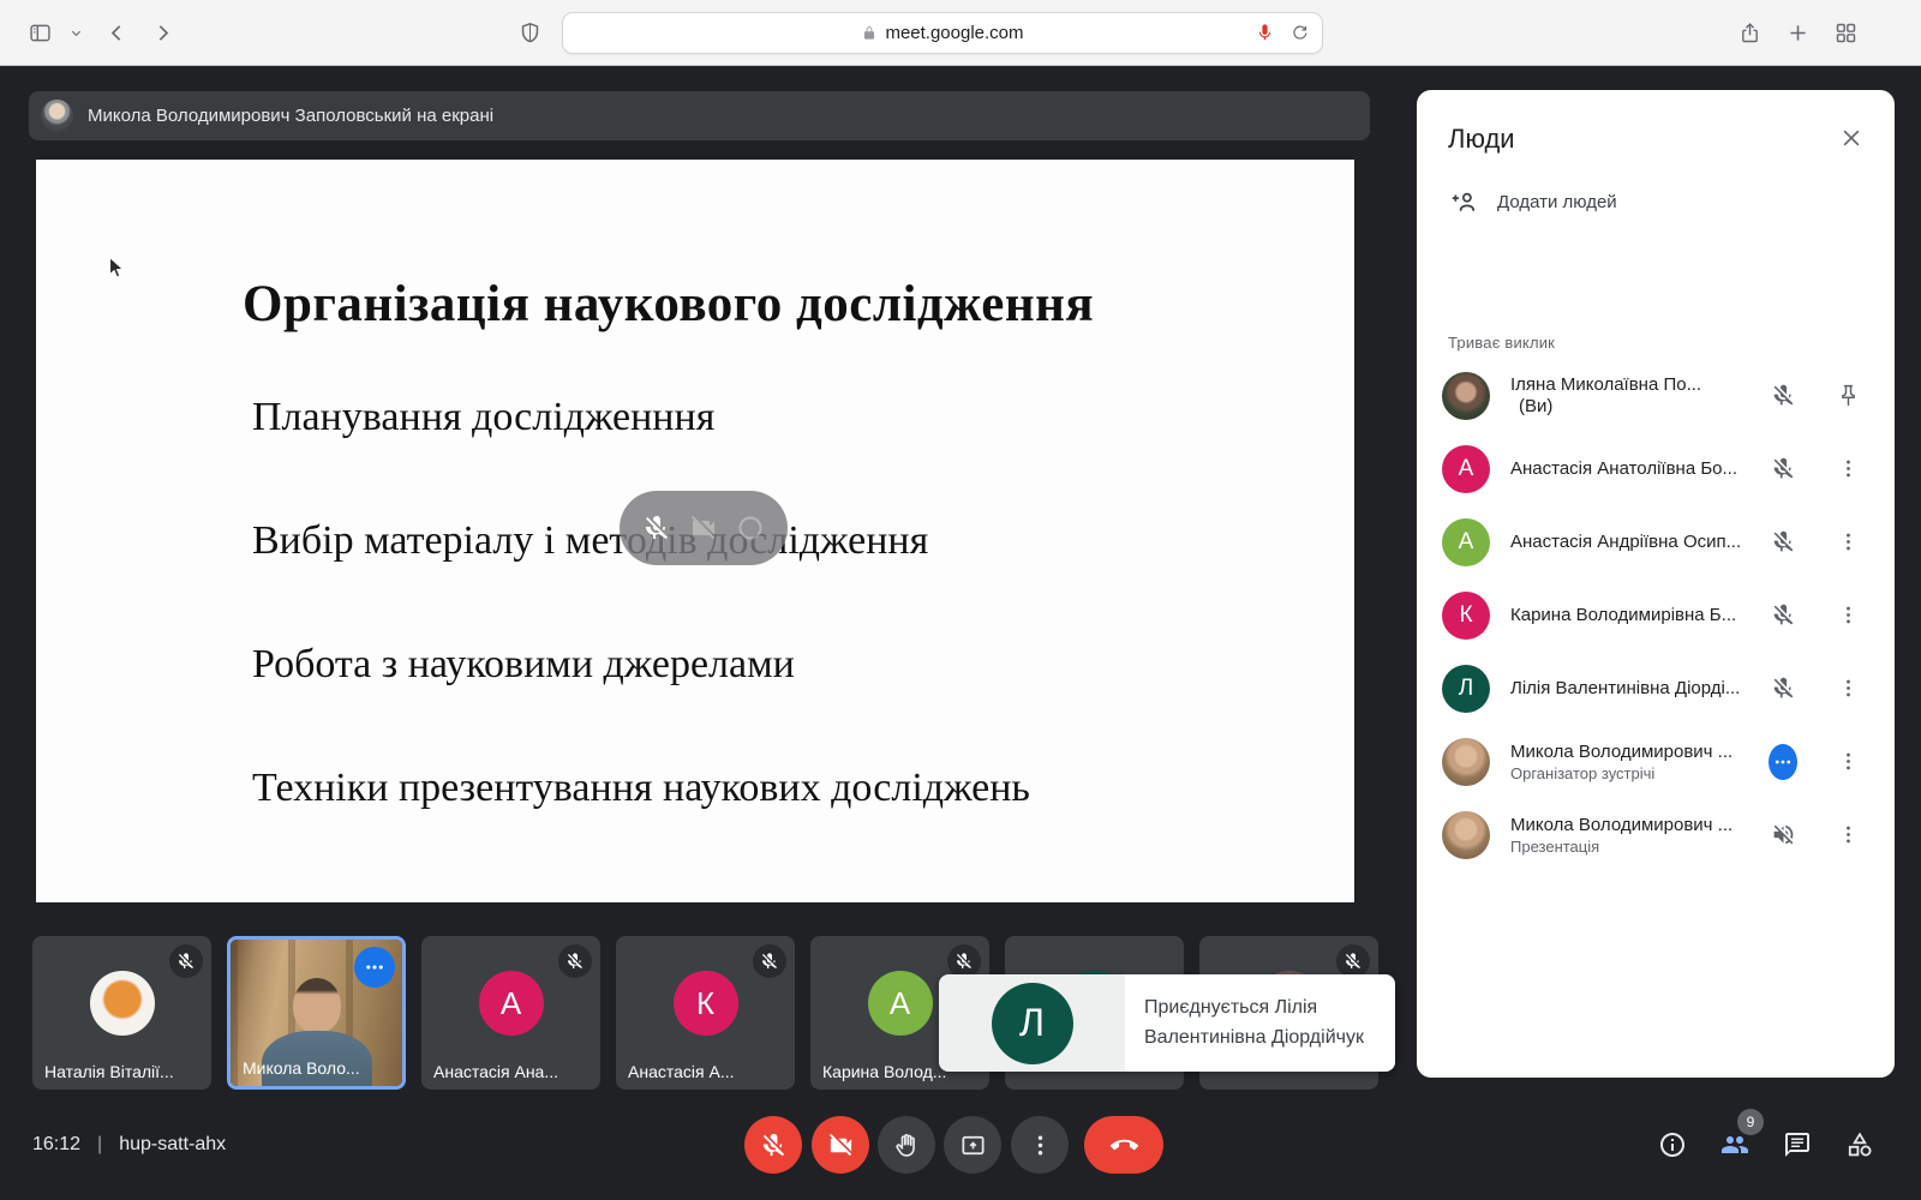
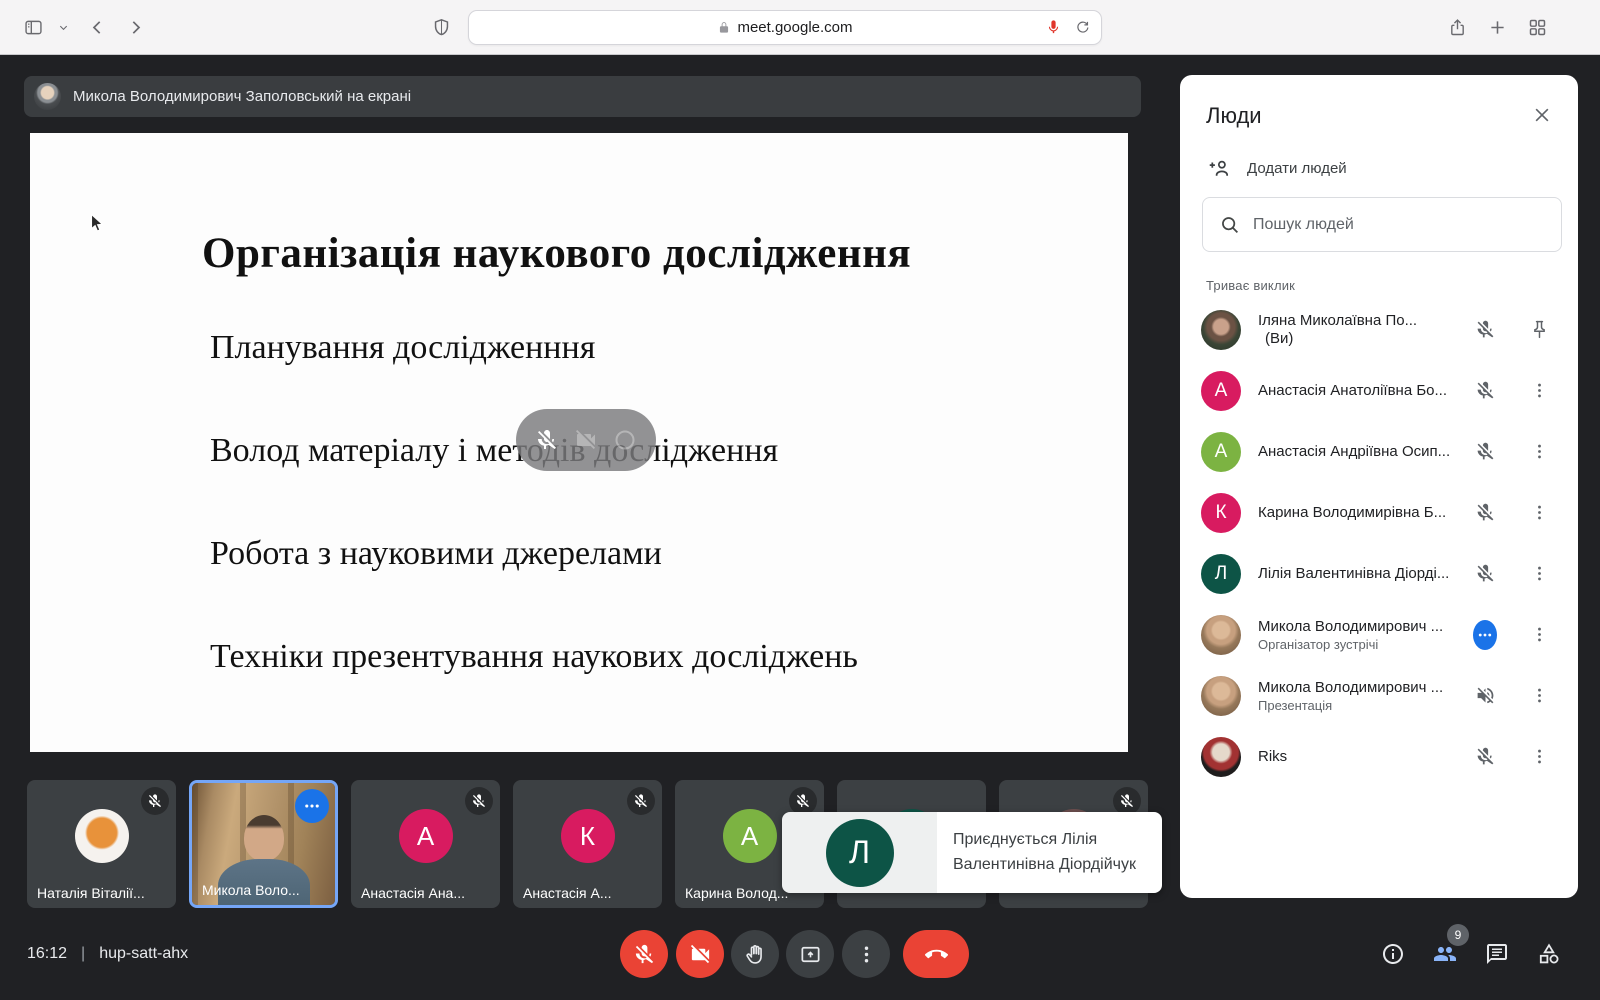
  meet.google.com
  Микола Володимирович Заполовський на екрані
  Організація наукового дослідження
  Планування дослідженння
- Вибір матеріалу і методів дослідження
+ Волод матеріалу і методів дослідження
  Робота з науковими джерелами
  Техніки презентування наукових досліджень
  Люди
  Додати людей
+ Пошук людей
  Триває виклик
  Іляна Миколаївна По...(Ви)
  А
  Анастасія Анатоліївна Бо...
  А
  Анастасія Андріївна Осип...
  К
  Карина Володимирівна Б...
  Л
  Лілія Валентинівна Діорді...
  Микола Володимирович ...
  Організатор зустрічі
  Микола Володимирович ...
  Презентація
+ Riks
  Наталія Віталії...
  Микола Воло...
  А
  Анастасія Ана...
  К
  Анастасія А...
  А
  Карина Волод...
  Л
  Приєднується Лілія Валентинівна Діордійчук
  16:12
  |
  hup-satt-ahx
  9
